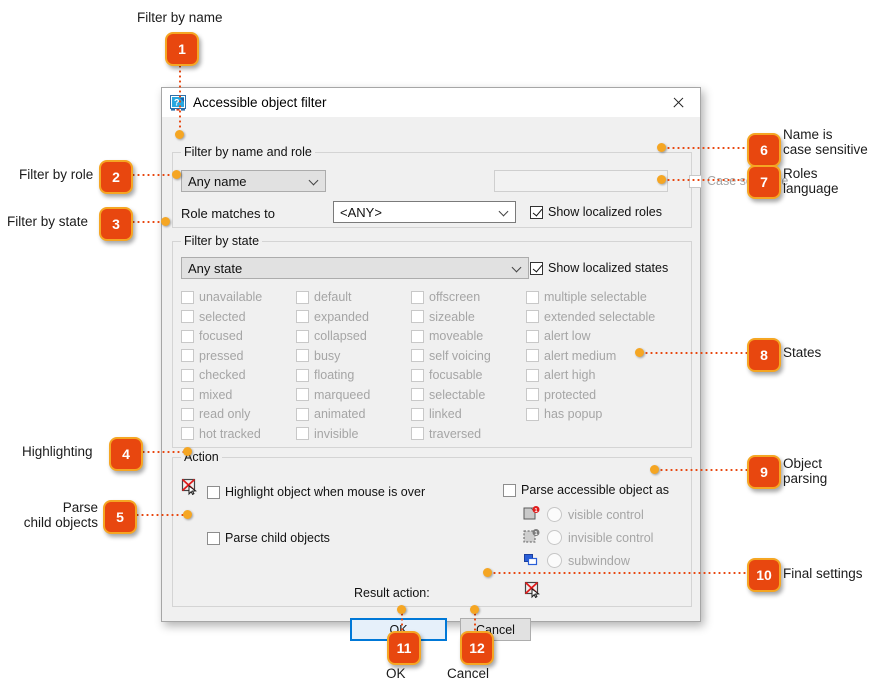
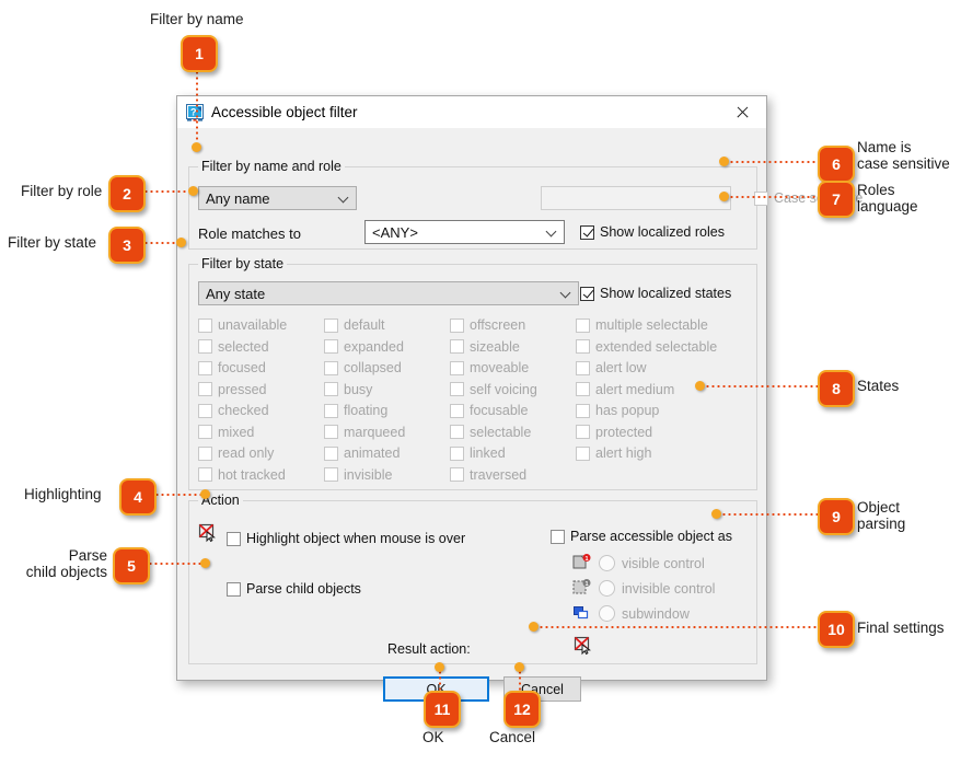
  ?
  Accessible object filter
  Filter by name and role
  Any name
  Role matches to
  <ANY>
  Show localized roles
  Filter by state
  Any state
  Show localized states
  unavailable
  selected
  focused
  pressed
  checked
  mixed
  read only
  hot tracked
  default
  expanded
  collapsed
  busy
  floating
  marqueed
  animated
  invisible
  offscreen
  sizeable
  moveable
  self voicing
  focusable
  selectable
  linked
  traversed
  multiple selectable
  extended selectable
  alert low
  alert medium
- alert high
+ has popup
  protected
- has popup
+ alert high
  Action
  Highlight object when mouse is over
  Parse child objects
  Parse accessible object as
  visible control
  invisible control
  subwindow
  Result action:
  OK
  Cancel
  1
  Filter by name
  2
  Filter by role
  3
  Filter by state
  4
  Highlighting
  5
  Parse
  child objects
  6
  Name is
  case sensitive
  7
  Roles
  language
  8
  States
  9
  Object
  parsing
  10
  Final settings
  11
  OK
  12
  Cancel
